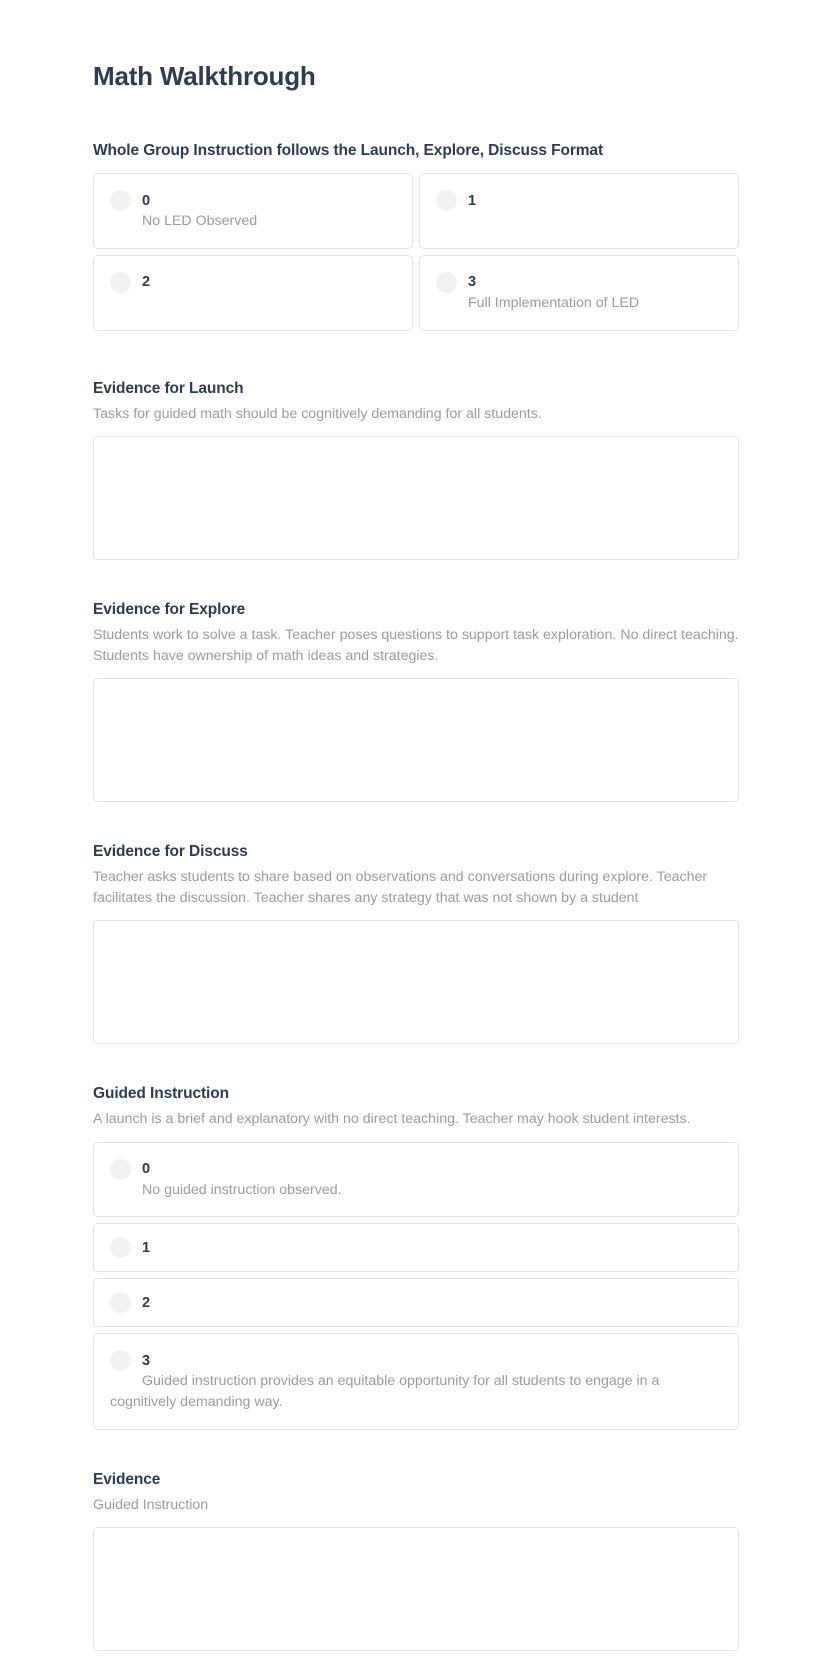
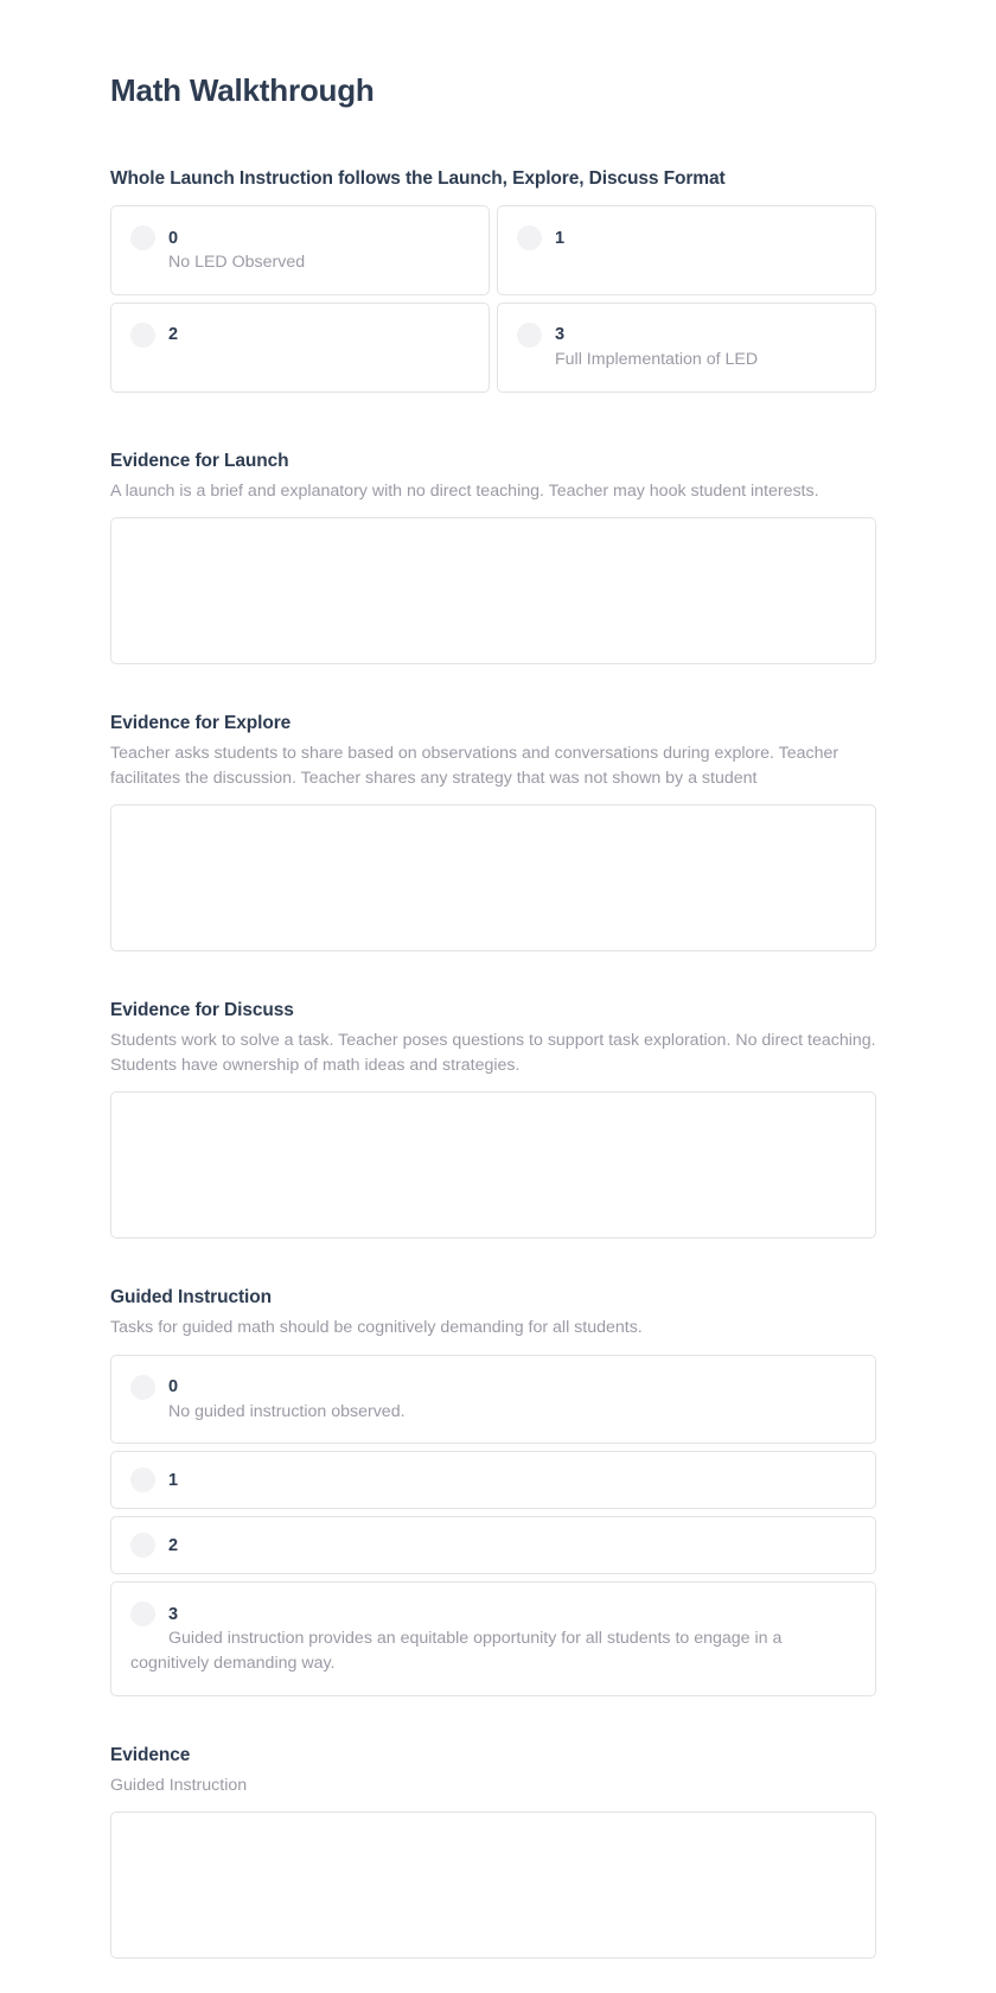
  Math Walkthrough
- Whole Group Instruction follows the Launch, Explore, Discuss Format
+ Whole Launch Instruction follows the Launch, Explore, Discuss Format
  0
  No LED Observed
  1
  2
  3
  Full Implementation of LED
  Evidence for Launch
- Tasks for guided math should be cognitively demanding for all students.
+ A launch is a brief and explanatory with no direct teaching. Teacher may hook student interests.
  Evidence for Explore
- Students work to solve a task. Teacher poses questions to support task exploration. No direct teaching. Students have ownership of math ideas and strategies.
+ Teacher asks students to share based on observations and conversations during explore. Teacher facilitates the discussion. Teacher shares any strategy that was not shown by a student
  Evidence for Discuss
- Teacher asks students to share based on observations and conversations during explore. Teacher facilitates the discussion. Teacher shares any strategy that was not shown by a student
+ Students work to solve a task. Teacher poses questions to support task exploration. No direct teaching. Students have ownership of math ideas and strategies.
  Guided Instruction
- A launch is a brief and explanatory with no direct teaching. Teacher may hook student interests.
+ Tasks for guided math should be cognitively demanding for all students.
  0
  No guided instruction observed.
  1
  2
  3
  Guided instruction provides an equitable opportunity for all students to engage in a cognitively demanding way.
  Evidence
  Guided Instruction
